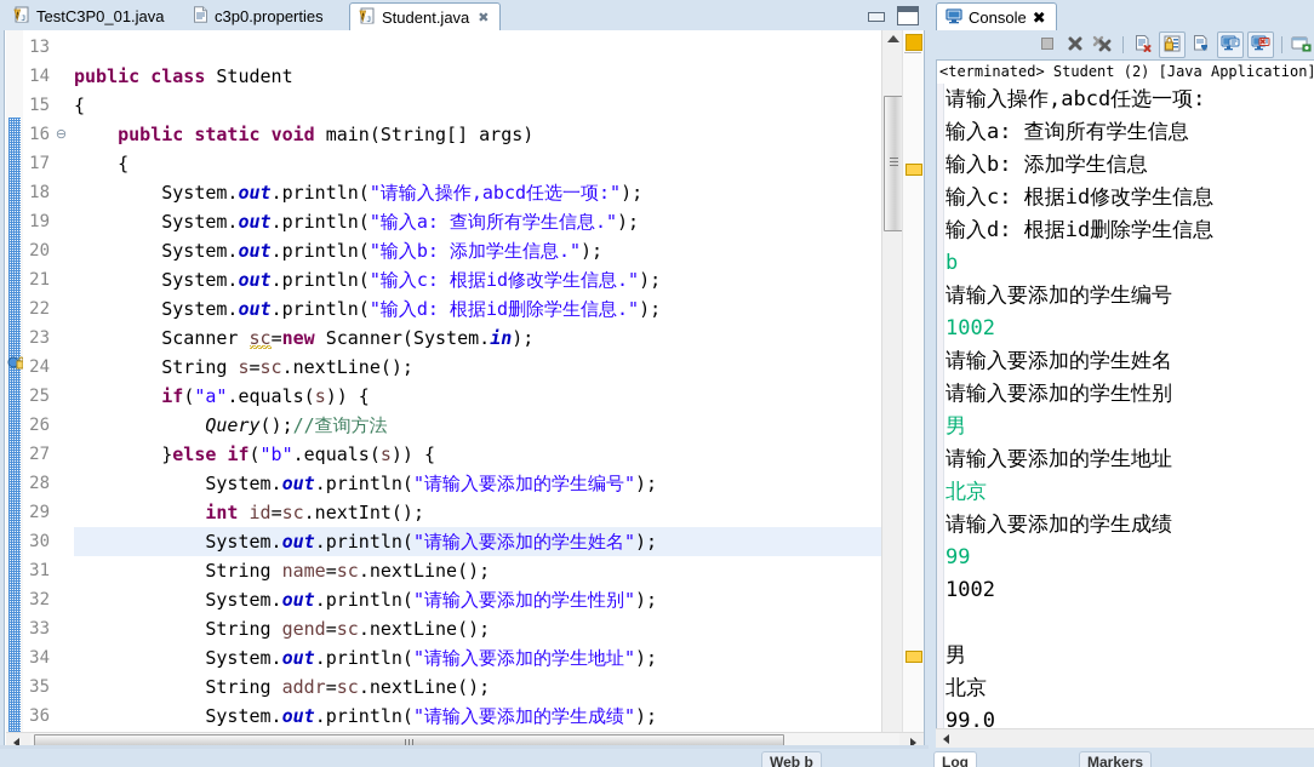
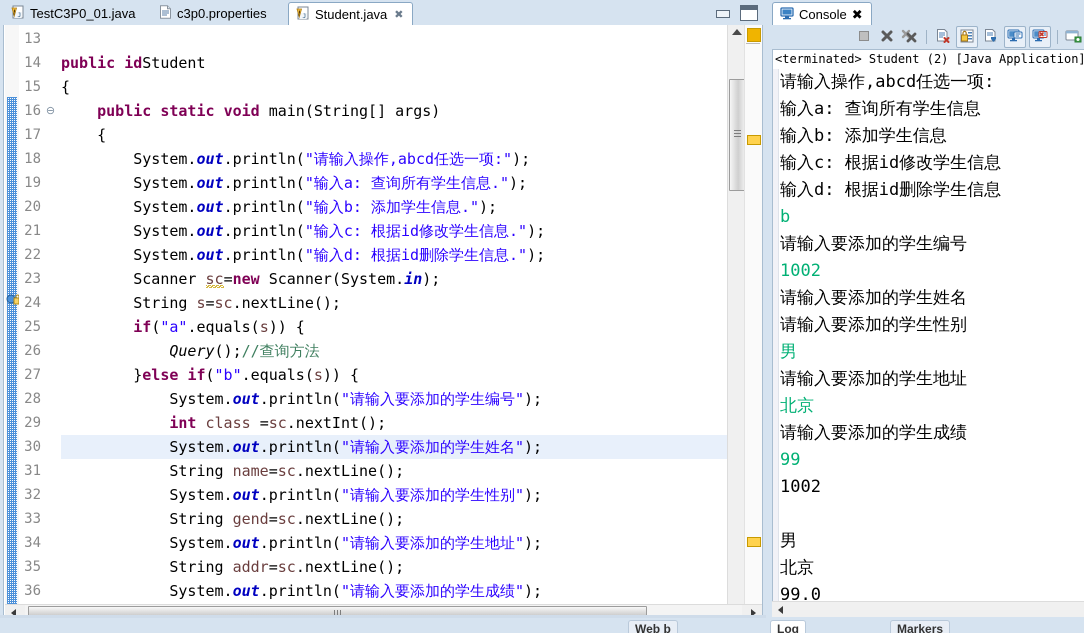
  TestC3P0_01.java
  c3p0.properties
  Student.java
  ✖
  13
  14
  15
  16
  ⊖
  17
  18
  19
  20
  21
  22
  23
  24
  25
  26
  27
  28
  29
  30
  31
  32
  33
  34
  35
  36
- public class Student
+ public idStudent
  {
  public static void main(String[] args)
  {
  System.out.println("请输入操作,abcd任选一项:");
  System.out.println("输入a: 查询所有学生信息.");
  System.out.println("输入b: 添加学生信息.");
  System.out.println("输入c: 根据id修改学生信息.");
  System.out.println("输入d: 根据id删除学生信息.");
  Scanner sc=new Scanner(System.in);
  String s=sc.nextLine();
  if("a".equals(s)) {
  Query();//查询方法
  }else if("b".equals(s)) {
  System.out.println("请输入要添加的学生编号");
- int id=sc.nextInt();
+ int class =sc.nextInt();
  System.out.println("请输入要添加的学生姓名");
  String name=sc.nextLine();
  System.out.println("请输入要添加的学生性别");
  String gend=sc.nextLine();
  System.out.println("请输入要添加的学生地址");
  String addr=sc.nextLine();
  System.out.println("请输入要添加的学生成绩");
  Console
  ✖
  <terminated> Student (2) [Java Application]
  请输入操作,abcd任选一项:
  输入a: 查询所有学生信息
  输入b: 添加学生信息
  输入c: 根据id修改学生信息
  输入d: 根据id删除学生信息
  b
  请输入要添加的学生编号
  1002
  请输入要添加的学生姓名
  请输入要添加的学生性别
  男
  请输入要添加的学生地址
  北京
  请输入要添加的学生成绩
  99
  1002
  男
  北京
  99.0
  Web b
  Log
  Markers
